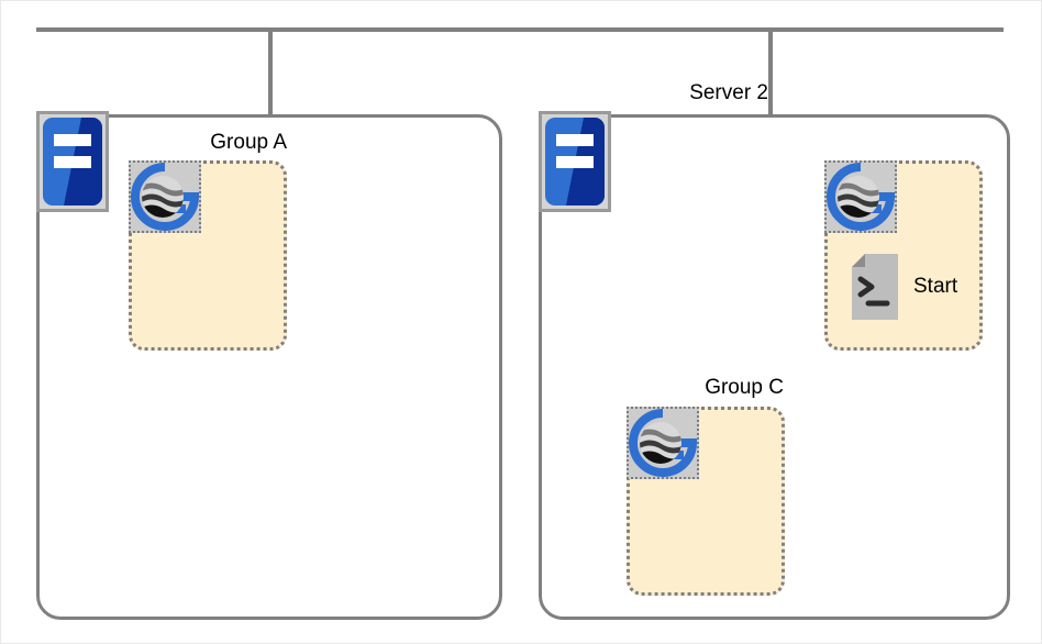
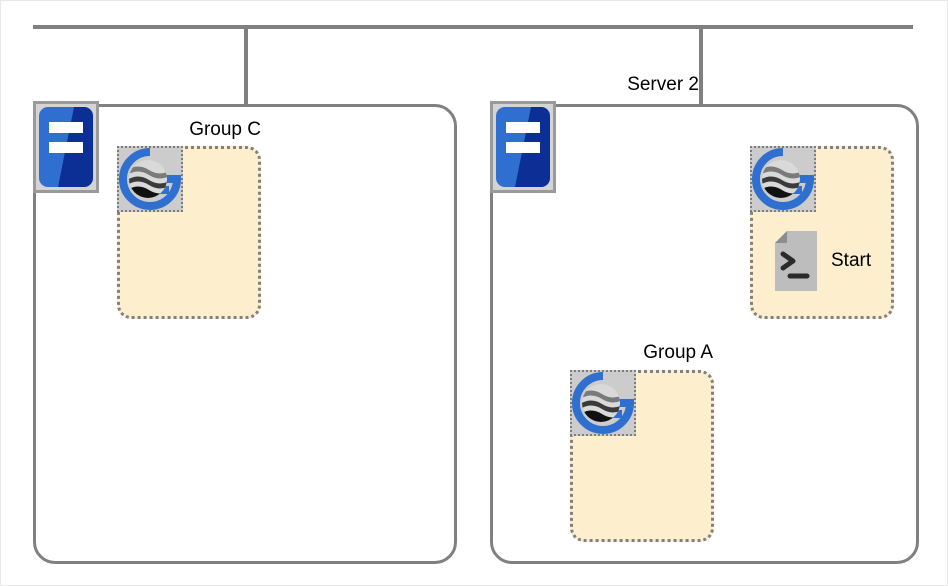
- Group A
+ Group C
  Server 2
  Start
- Group C
+ Group A
